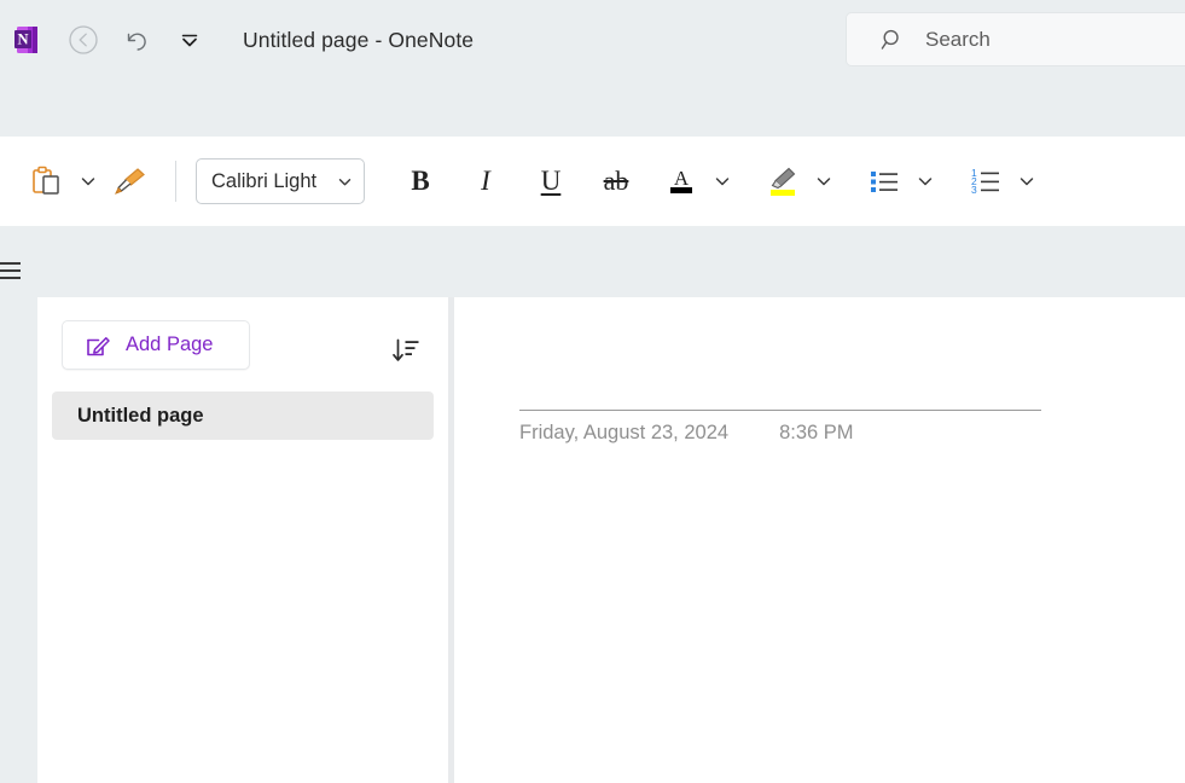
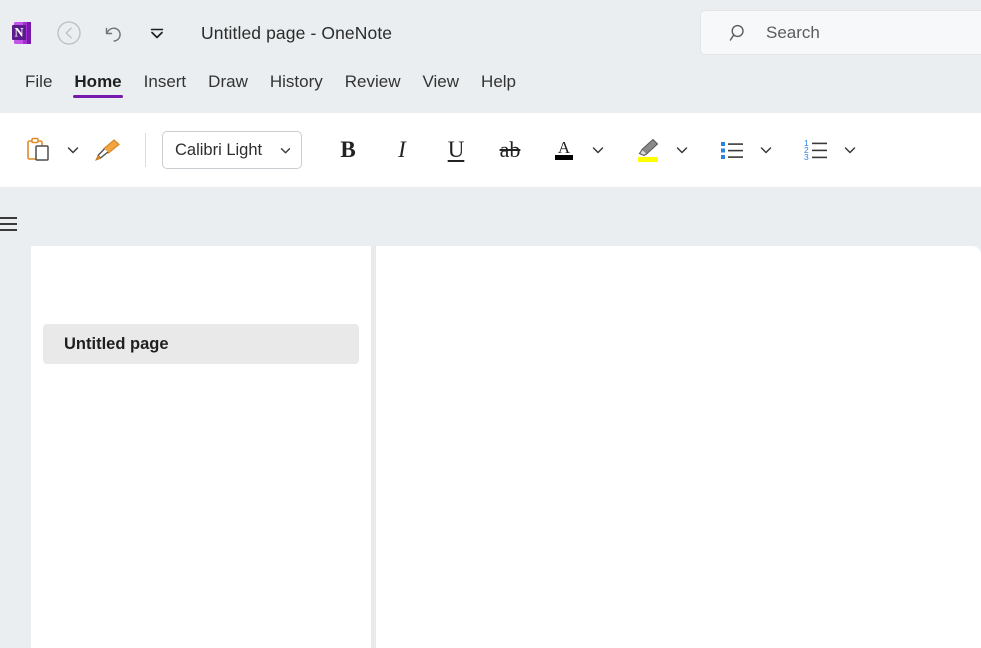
  N
  Untitled page - OneNote
  Search
+ File
+ Home
+ Insert
+ Draw
+ History
+ Review
+ View
+ Help
  Calibri Light
  B
  I
  U
  ab
  A
  1
  2
  3
- Add Page
  Untitled page
- Friday, August 23, 2024
- 8:36 PM
